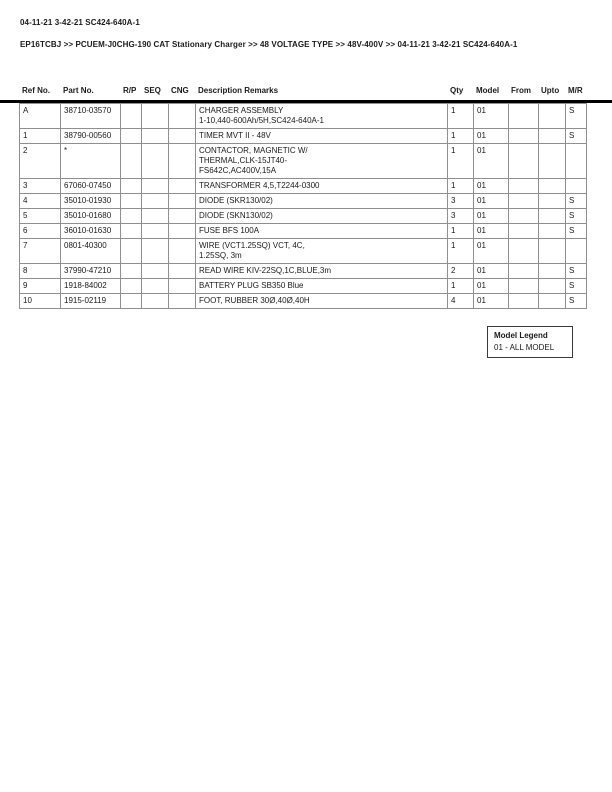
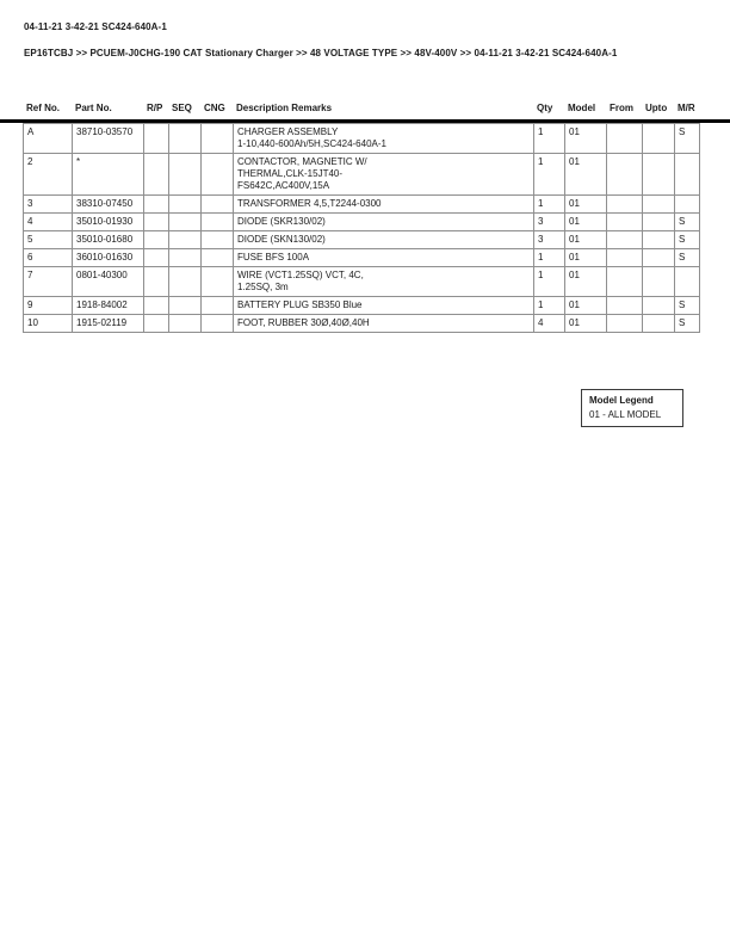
  04-11-21 3-42-21 SC424-640A-1
  EP16TCBJ >> PCUEM-J0CHG-190 CAT Stationary Charger >> 48 VOLTAGE TYPE >> 48V-400V >> 04-11-21 3-42-21 SC424-640A-1
  Ref No.	Part No.	R/P	SEQ	CNG	Description Remarks	Qty	Model	From	Upto	M/R
  A	38710-03570				CHARGER ASSEMBLY 1-10,440-600Ah/5H,SC424-640A-1	1	01			S
- 1	38790-00560				TIMER MVT II - 48V	1	01			S
  2	*				CONTACTOR, MAGNETIC W/ THERMAL,CLK-15JT40- FS642C,AC400V,15A	1	01
- 3	67060-07450				TRANSFORMER 4,5,T2244-0300	1	01
+ 3	38310-07450				TRANSFORMER 4,5,T2244-0300	1	01
  4	35010-01930				DIODE (SKR130/02)	3	01			S
  5	35010-01680				DIODE (SKN130/02)	3	01			S
  6	36010-01630				FUSE BFS 100A	1	01			S
  7	0801-40300				WIRE (VCT1.25SQ) VCT, 4C, 1.25SQ, 3m	1	01
- 8	37990-47210				READ WIRE KIV-22SQ,1C,BLUE,3m	2	01			S
  9	1918-84002				BATTERY PLUG SB350 Blue	1	01			S
  10	1915-02119				FOOT, RUBBER 30Ø,40Ø,40H	4	01			S
  Model Legend
  01 - ALL MODEL
